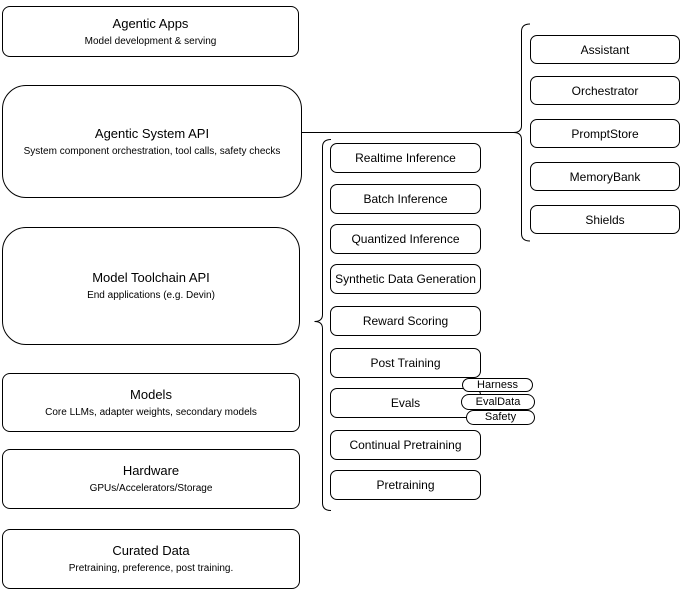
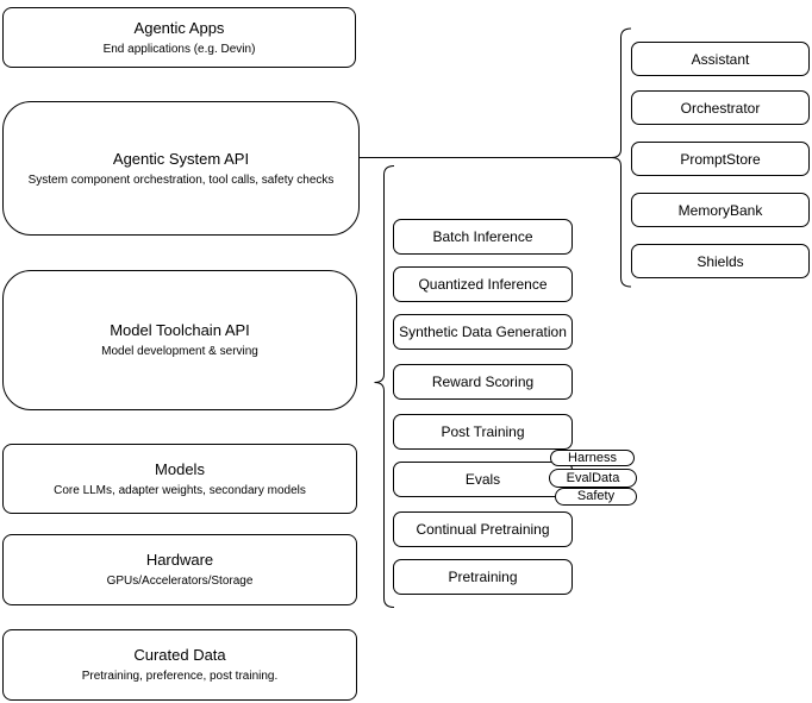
  Agentic Apps
- Model development & serving
+ End applications (e.g. Devin)
  Agentic System API
  System component orchestration, tool calls, safety checks
  Model Toolchain API
- End applications (e.g. Devin)
+ Model development & serving
  Models
  Core LLMs, adapter weights, secondary models
  Hardware
  GPUs/Accelerators/Storage
  Curated Data
  Pretraining, preference, post training.
- Realtime Inference
  Batch Inference
  Quantized Inference
  Synthetic Data Generation
  Reward Scoring
  Post Training
  Evals
  Continual Pretraining
  Pretraining
  Harness
  EvalData
  Safety
  Assistant
  Orchestrator
  PromptStore
  MemoryBank
  Shields
